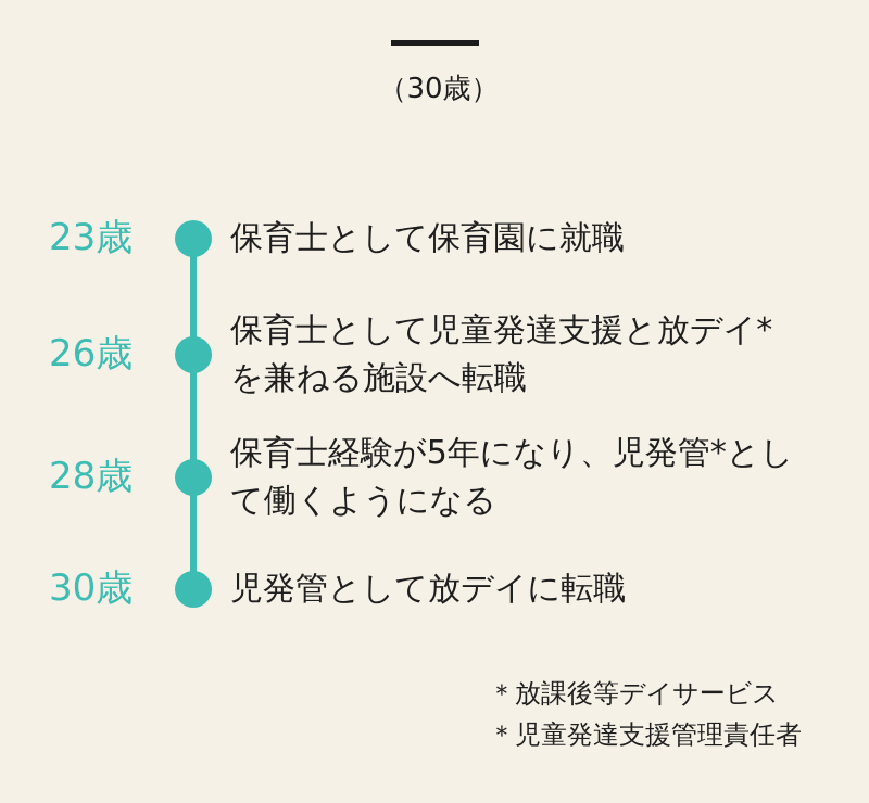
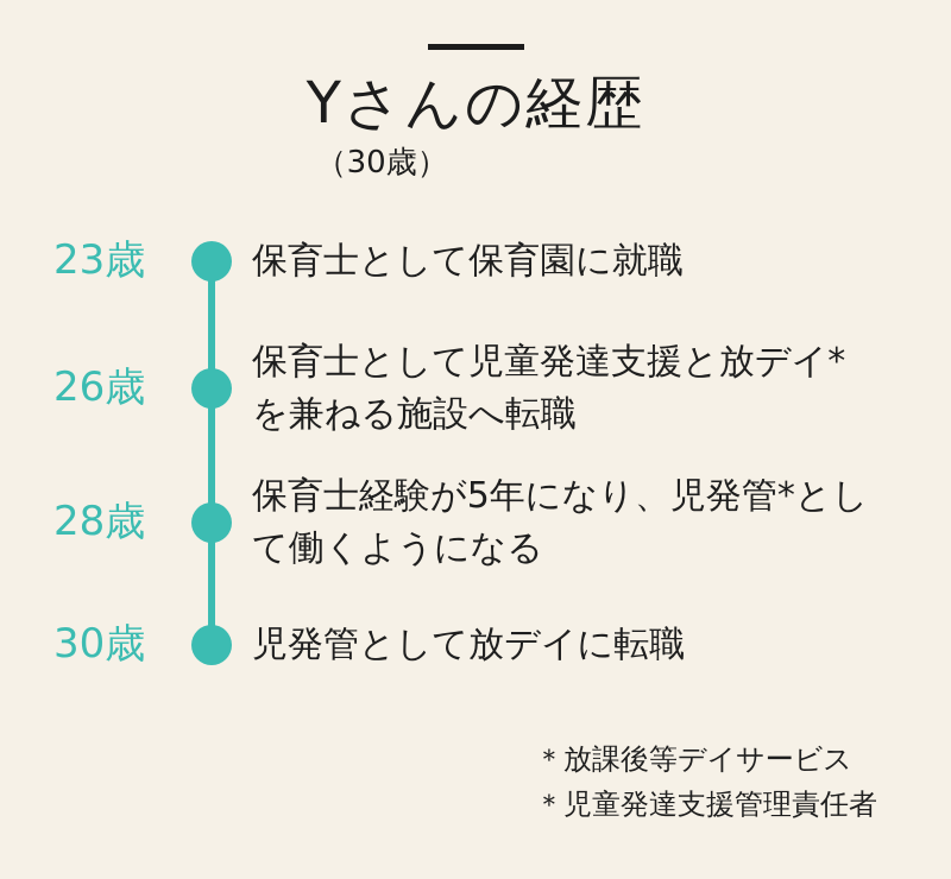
+ Yさんの経歴
  （30歳）
  23歳
  保育士として保育園に就職
  26歳
  保育士として児童発達支援と放デイ*
  を兼ねる施設へ転職
  28歳
  保育士経験が5年になり、児発管*とし
  て働くようになる
  30歳
  児発管として放デイに転職
  ＊放課後等デイサービス
  ＊児童発達支援管理責任者
